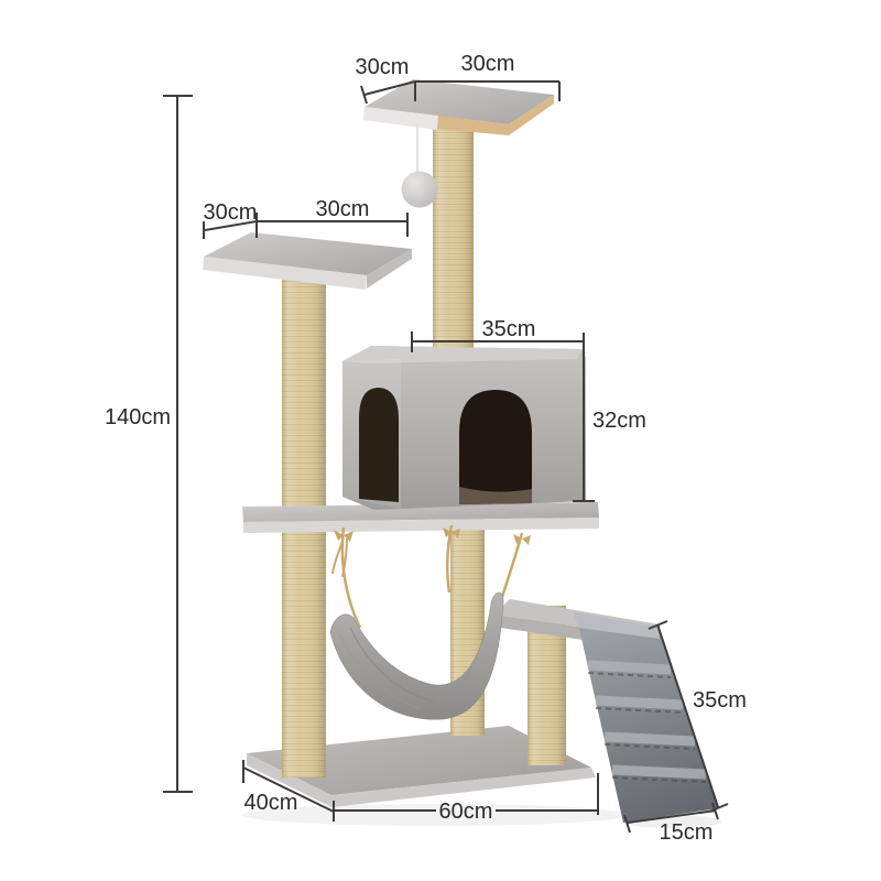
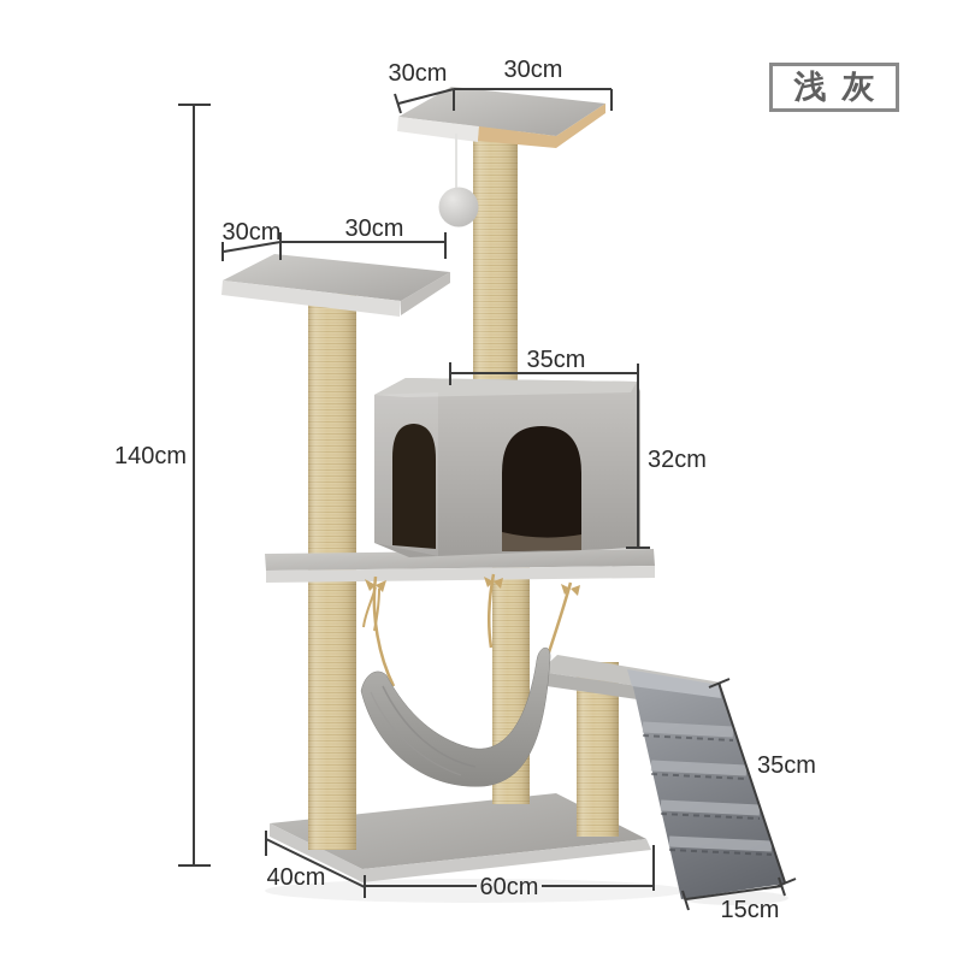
  140cm
  30cm
  30cm
  30cm
  30cm
  35cm
  32cm
  40cm
  60cm
  35cm
  15cm
+ 浅灰
